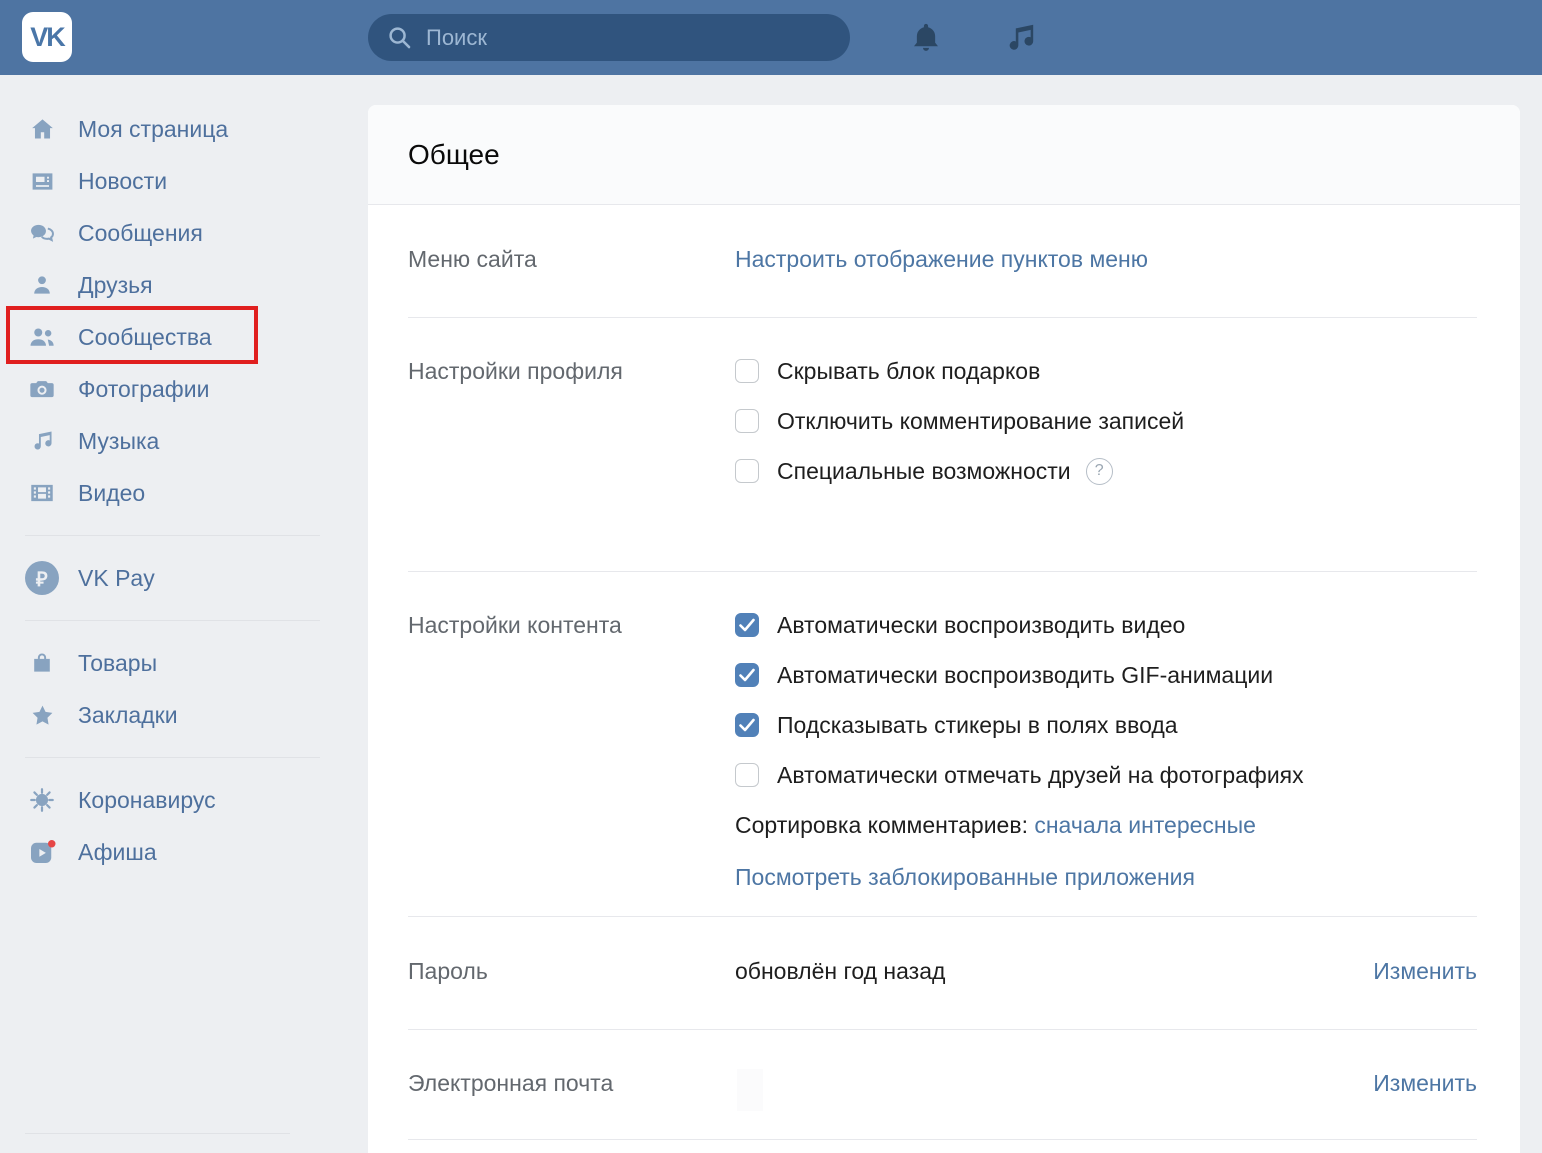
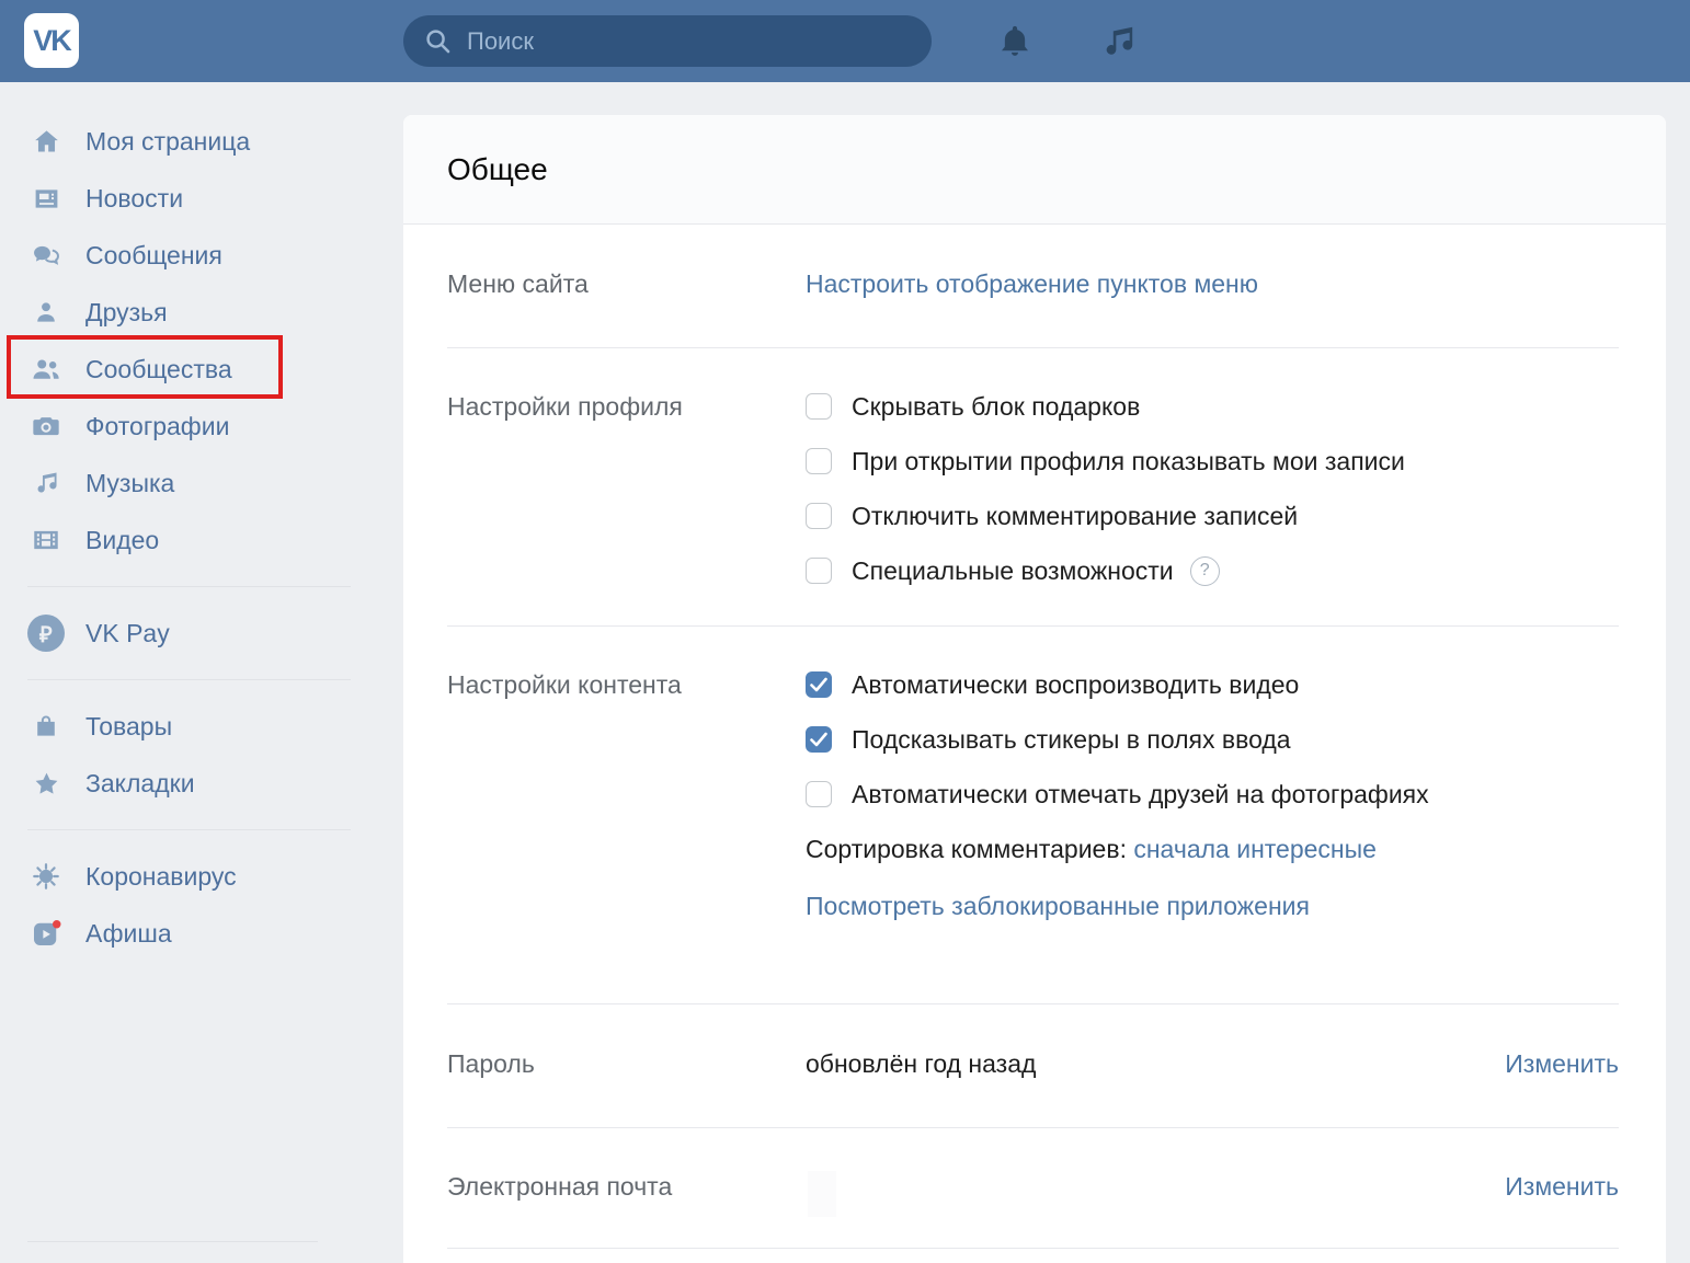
  VK
  Поиск
  Моя страница
  Новости
  Сообщения
  Друзья
  Сообщества
  Фотографии
  Музыка
  Видео
  ₽
  VK Pay
  Товары
  Закладки
  Коронавирус
  Афиша
  Общее
  Меню сайта
  Настроить отображение пунктов меню
  Настройки профиля
  Скрывать блок подарков
+ При открытии профиля показывать мои записи
  Отключить комментирование записей
  Специальные возможности
  ?
  Настройки контента
  Автоматически воспроизводить видео
- Автоматически воспроизводить GIF-анимации
  Подсказывать стикеры в полях ввода
  Автоматически отмечать друзей на фотографиях
  Сортировка комментариев: сначала интересные
  Посмотреть заблокированные приложения
  Пароль
  обновлён год назад
  Изменить
  Электронная почта
  Изменить
